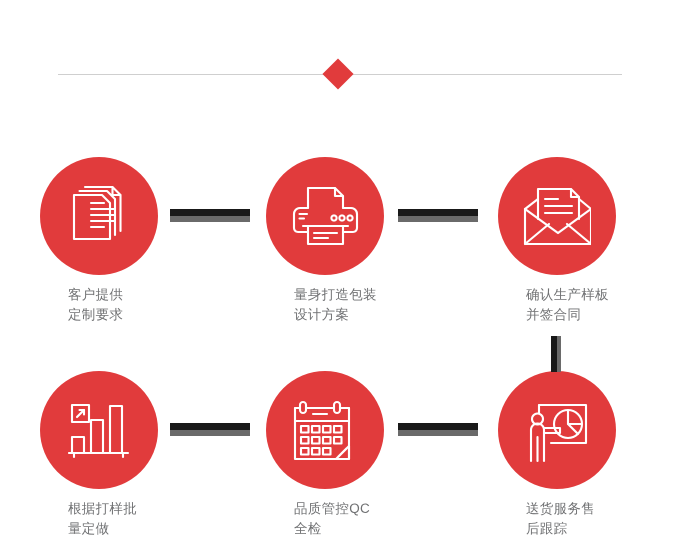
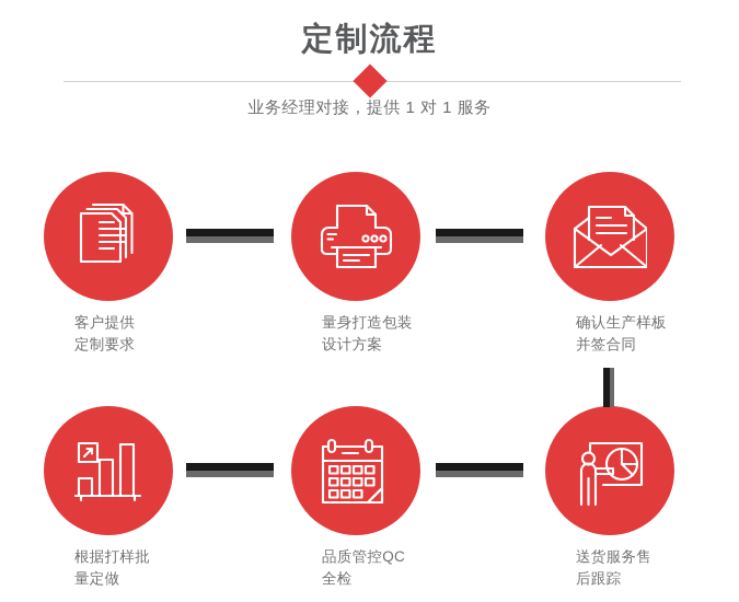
+ 定制流程
+ 业务经理对接，提供 1 对 1 服务
  客户提供
  定制要求
  量身打造包装
  设计方案
  确认生产样板
  并签合同
  根据打样批
  量定做
  品质管控QC
  全检
  送货服务售
  后跟踪
